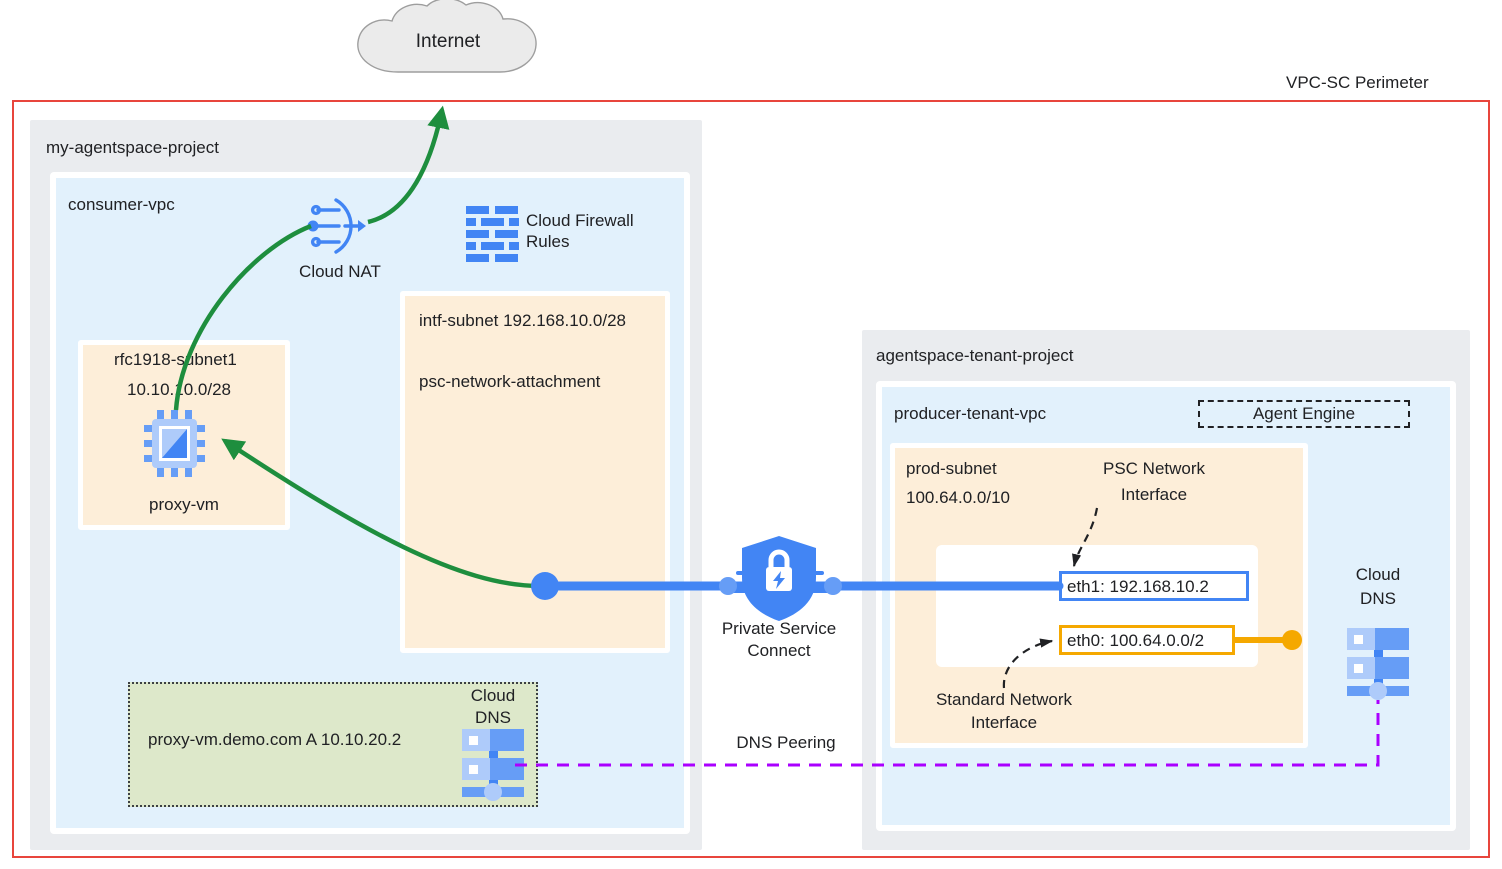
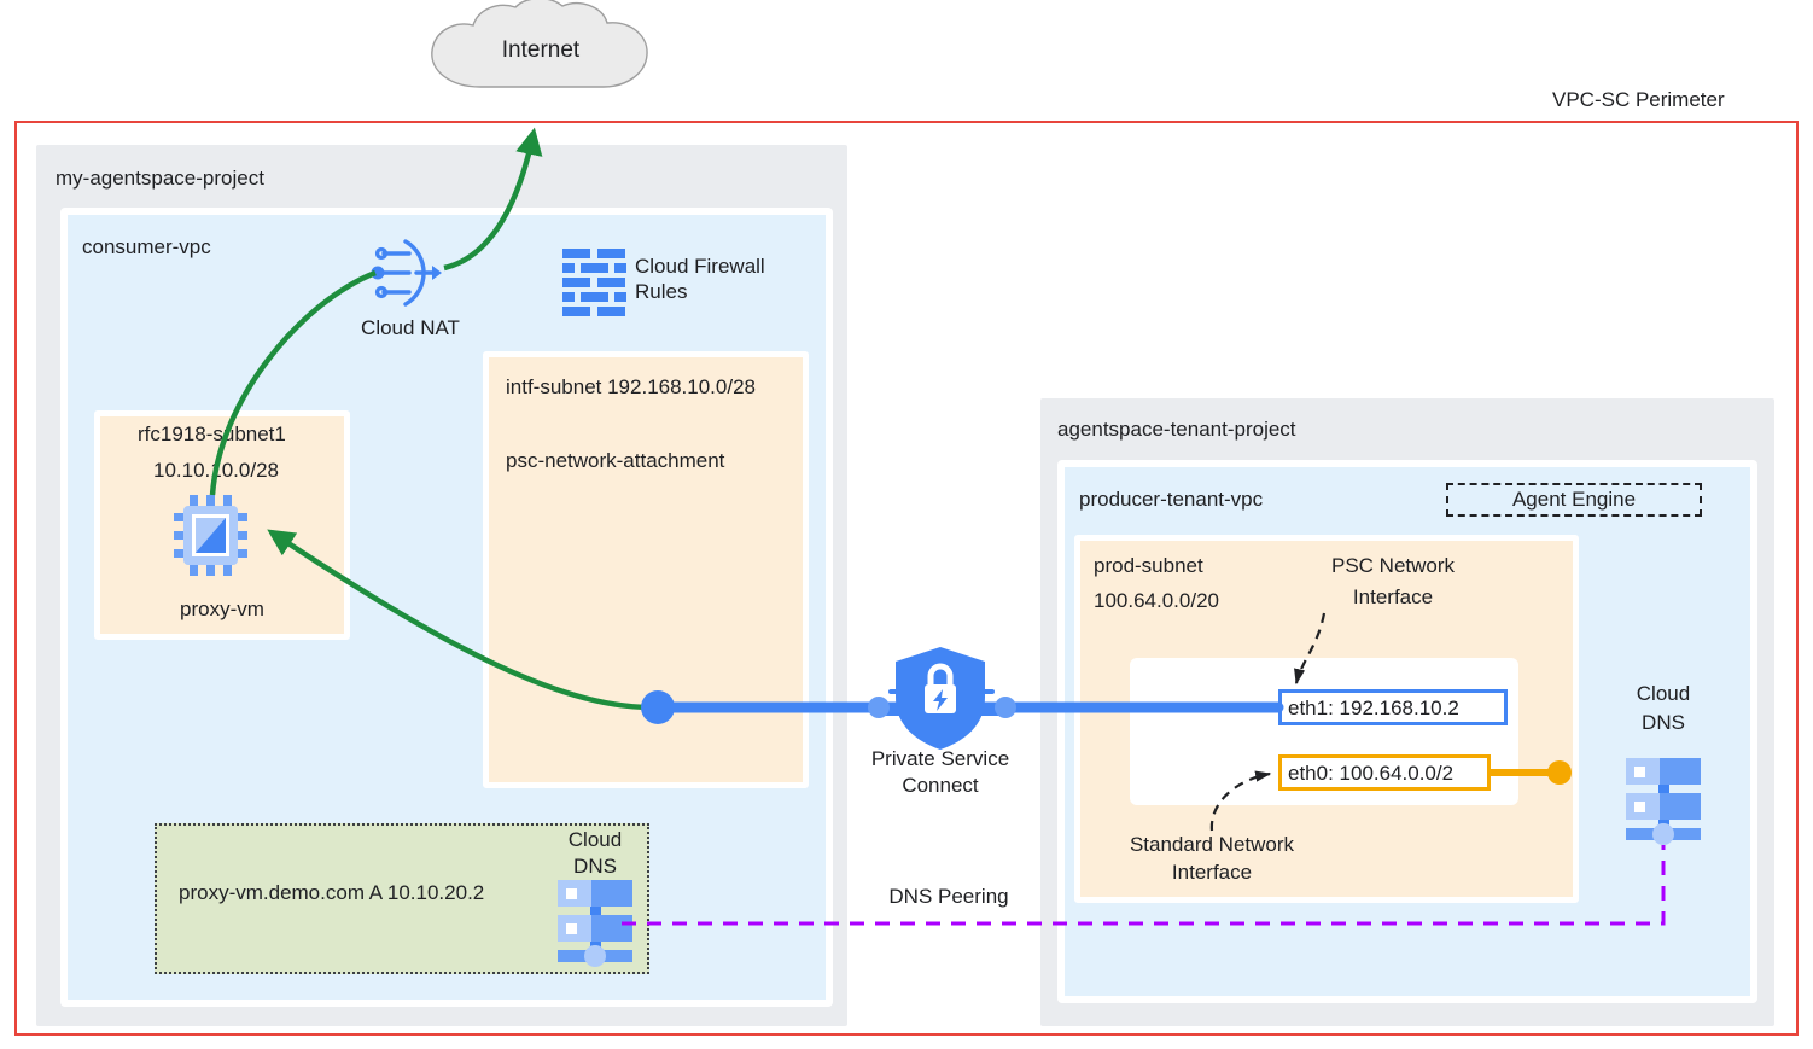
  Internet
  VPC-SC Perimeter
  my-agentspace-project
  consumer-vpc
  rfc1918-sbnet1
  10.10.0.0/28
  proxy-vm
  Cloud NAT
  Cloud Firewall Rules
  intf-subnet 192.168.10.0/28
  psc-network-attachment
  proxy-vm.demo.com A 10.10.20.2
  Cloud
  DNS
  Private Service
  Connect
  agentspace-tenant-project
  producer-tenant-vpc
  Agent Engine
  prod-subnet
- 100.64.0.0/10
+ 100.64.0.0/20
  eth1: 192.168.10.2
  eth0: 100.64.0.0/2
  PSC Network
  Interface
  Standard Network
  Interface
  Cloud
  DNS
  DNS Peering
